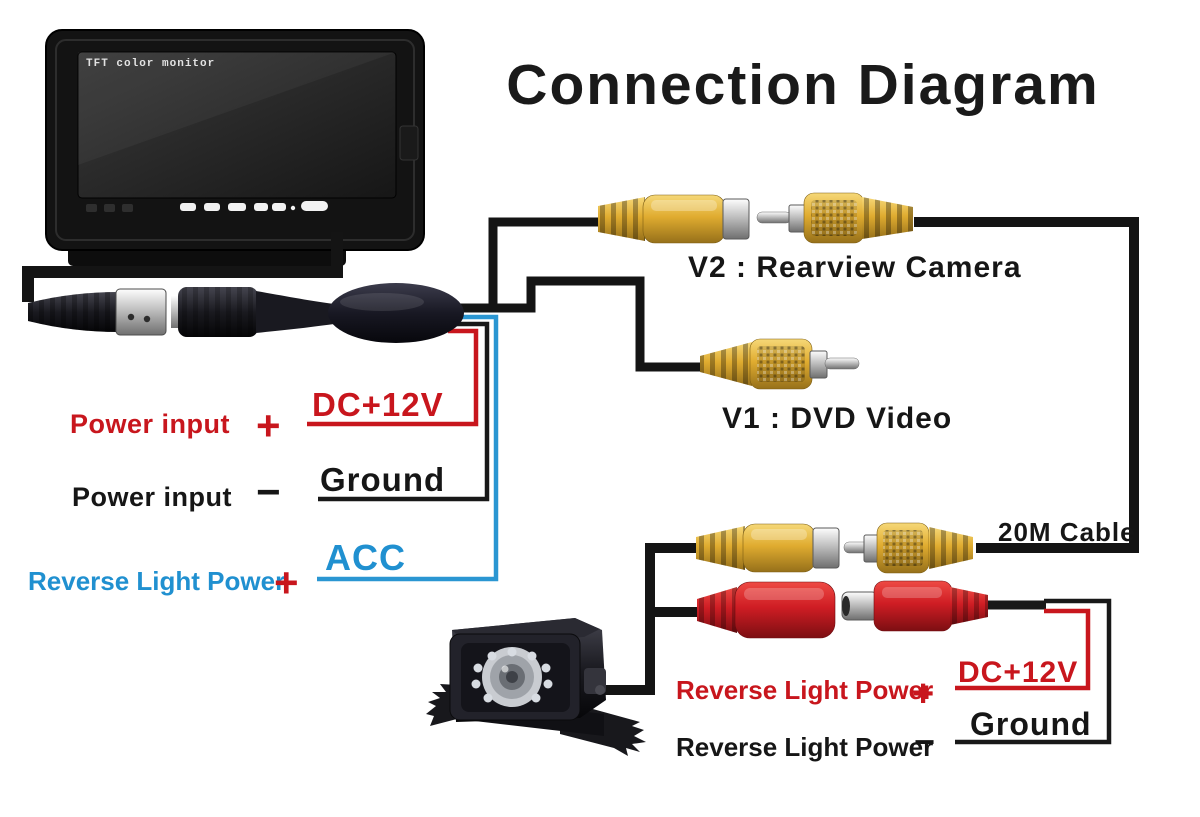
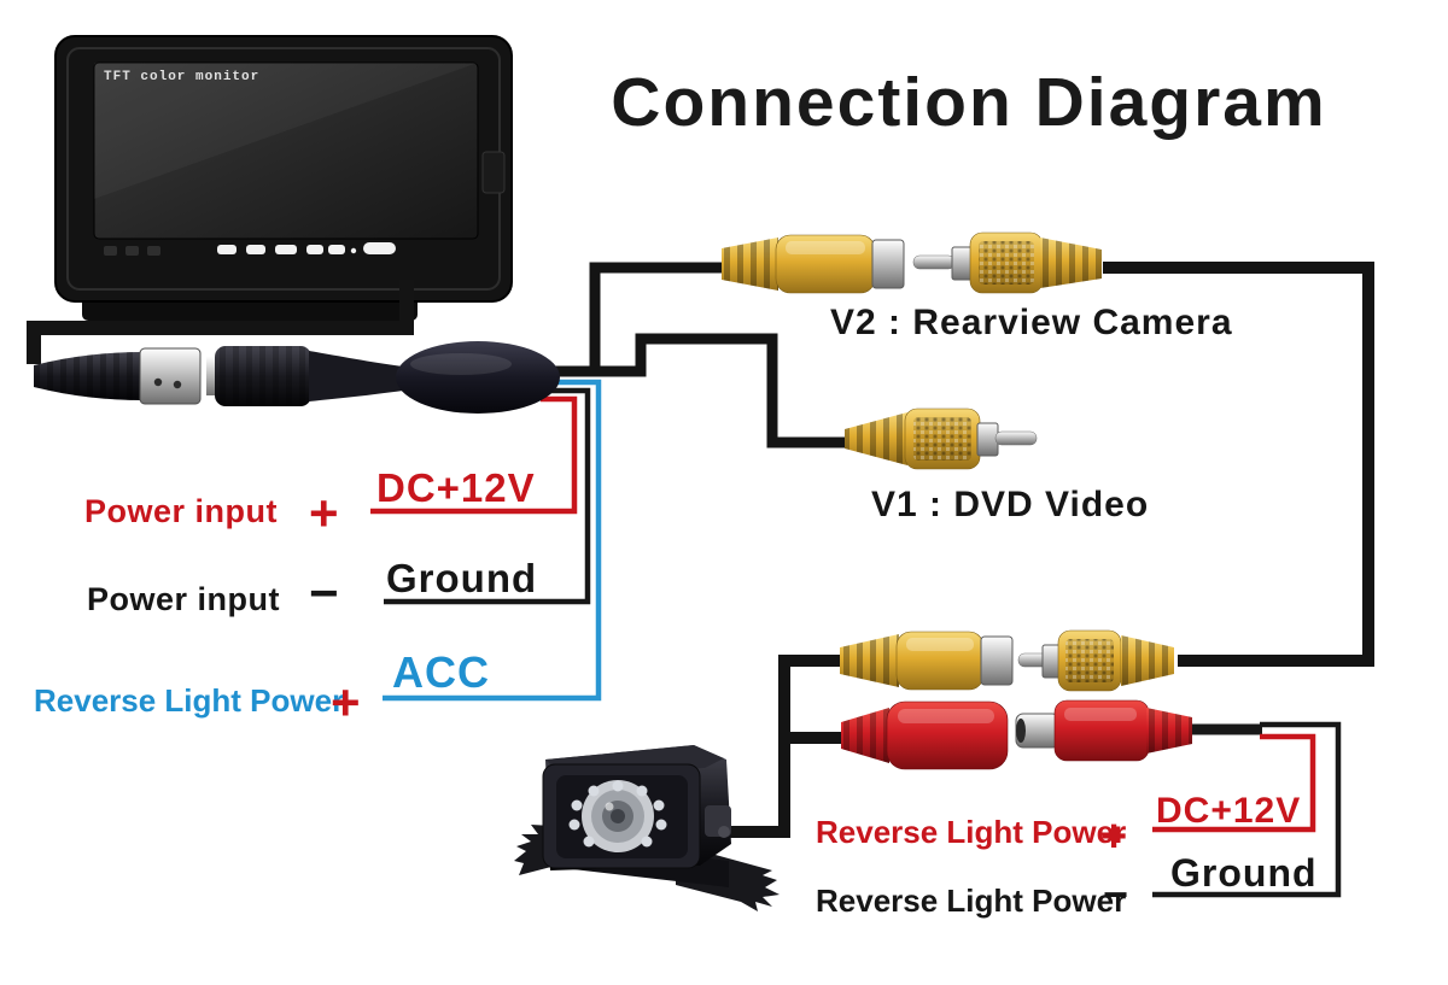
  Connection Diagram
  TFT color monitor
  V2 : Rearview Camera
  V1 : DVD Video
- 20M Cable
  Power input
  +
  DC+12V
  Power input
  −
  Ground
  Reverse Light Power
  +
  ACC
  Reverse Light Power
  +
  DC+12V
  Reverse Light Power
  −
  Ground
